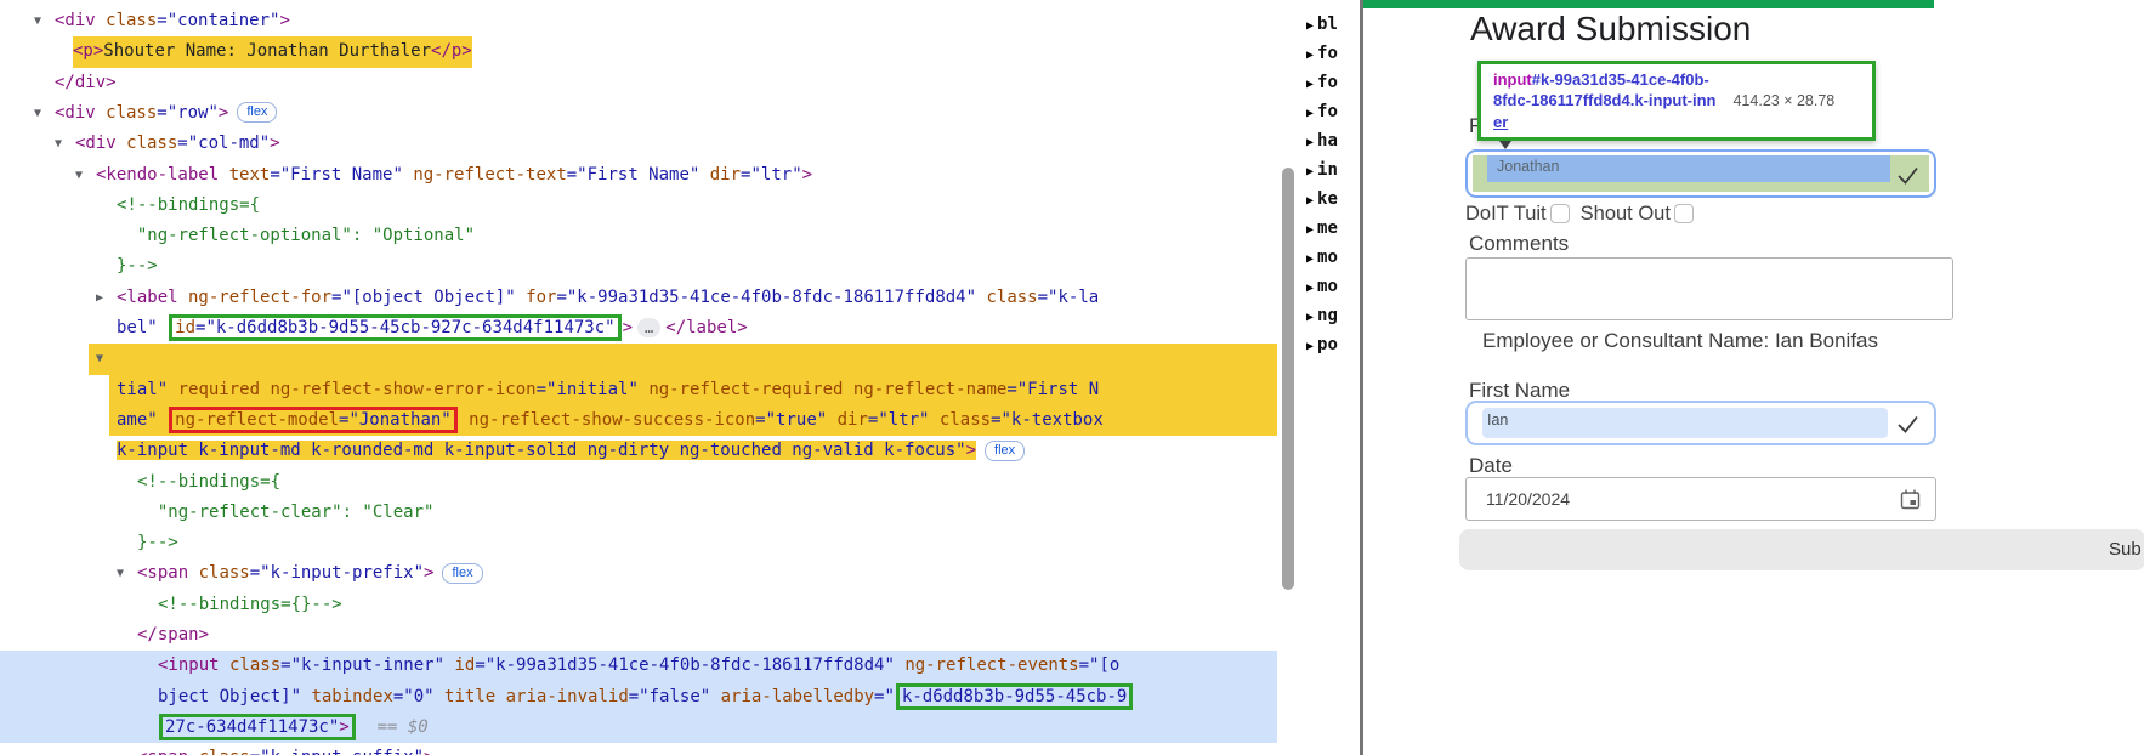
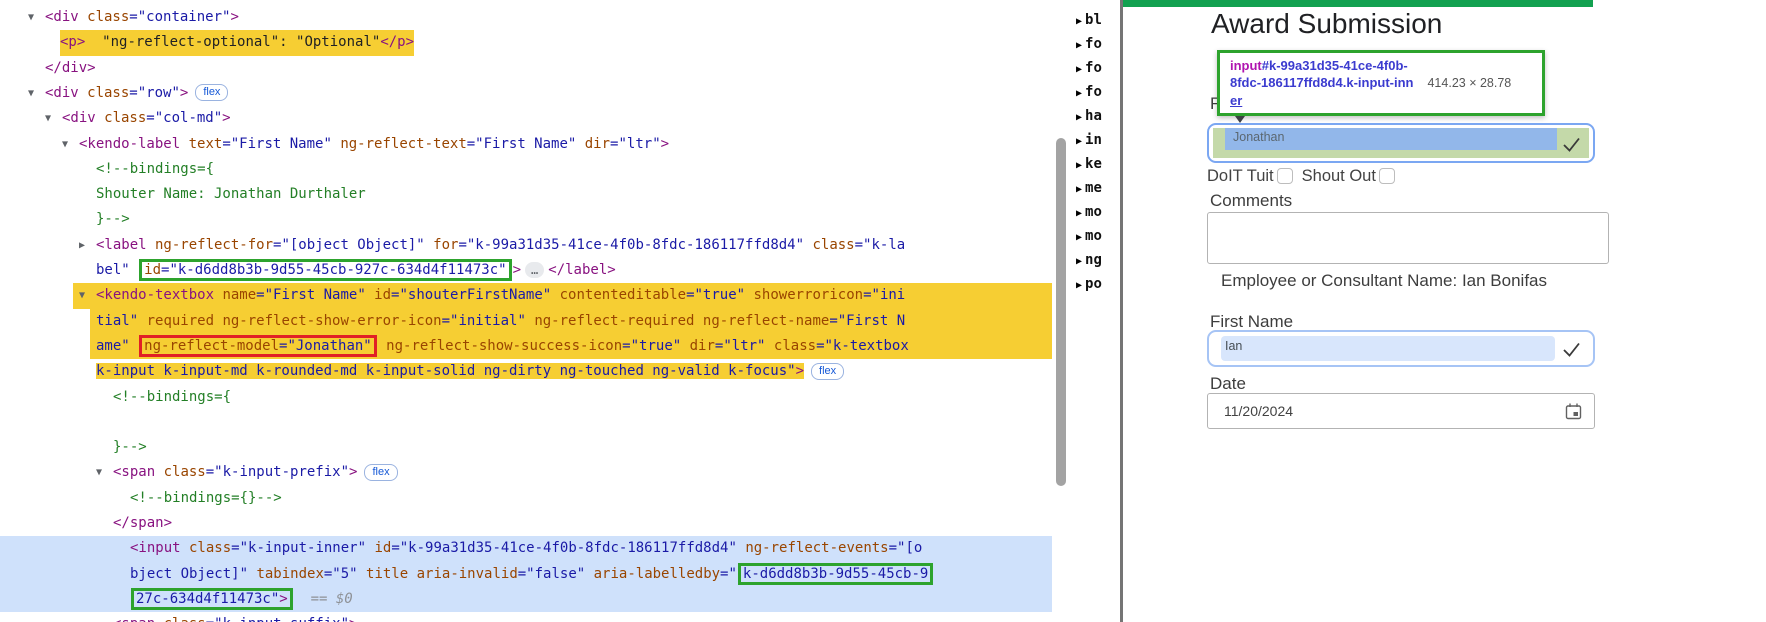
  ▼
  <div class="container">
- <p>Shouter Name: Jonathan Durthaler</p>
+ <p> "ng-reflect-optional": "Optional"</p>
  </div>
  ▼
  <div class="row"> flex
  ▼
  <div class="col-md">
  ▼
  <kendo-label text="First Name" ng-reflect-text="First Name" dir="ltr">
  <!--bindings={
- "ng-reflect-optional": "Optional"
+ Shouter Name: Jonathan Durthaler
  }-->
  ▶
  <label ng-reflect-for="[object Object]" for="k-99a31d35-41ce-4f0b-8fdc-186117ffd8d4" class="k-la
  bel" id="k-d6dd8b3b-9d55-45cb-927c-634d4f11473c" > … </label>
  ▼
+ <kendo-textbox name="First Name" id="shouterFirstName" contenteditable="true" showerroricon="ini
  tial" required ng-reflect-show-error-icon="initial" ng-reflect-required ng-reflect-name="First N
  ame" ng-reflect-model="Jonathan" ng-reflect-show-success-icon="true" dir="ltr" class="k-textbox
  k-input k-input-md k-rounded-md k-input-solid ng-dirty ng-touched ng-valid k-focus"> flex
  <!--bindings={
- "ng-reflect-clear": "Clear"
  }-->
  ▼
  <span class="k-input-prefix"> flex
  <!--bindings={}-->
  </span>
  <input class="k-input-inner" id="k-99a31d35-41ce-4f0b-8fdc-186117ffd8d4" ng-reflect-events="[o
- bject Object]" tabindex="0" title aria-invalid="false" aria-labelledby=" k-d6dd8b3b-9d55-45cb-9
+ bject Object]" tabindex="5" title aria-invalid="false" aria-labelledby=" k-d6dd8b3b-9d55-45cb-9
  27c-634d4f11473c"> == $0
  ▶ bl
  ▶ fo
  ▶ fo
  ▶ fo
  ▶ ha
  ▶ in
  ▶ ke
  ▶ me
  ▶ mo
  ▶ mo
  ▶ ng
  ▶ po
  Award Submission
  input#k-99a31d35-41ce-4f0b-
  8fdc-186117ffd8d4.k-input-inn 414.23 × 28.78
  er
  Jonathan
  DoIT Tuit
  Shout Out
  Comments
  Employee or Consultant Name: Ian Bonifas
  First Name
  Ian
  Date
  11/20/2024
- Sub
